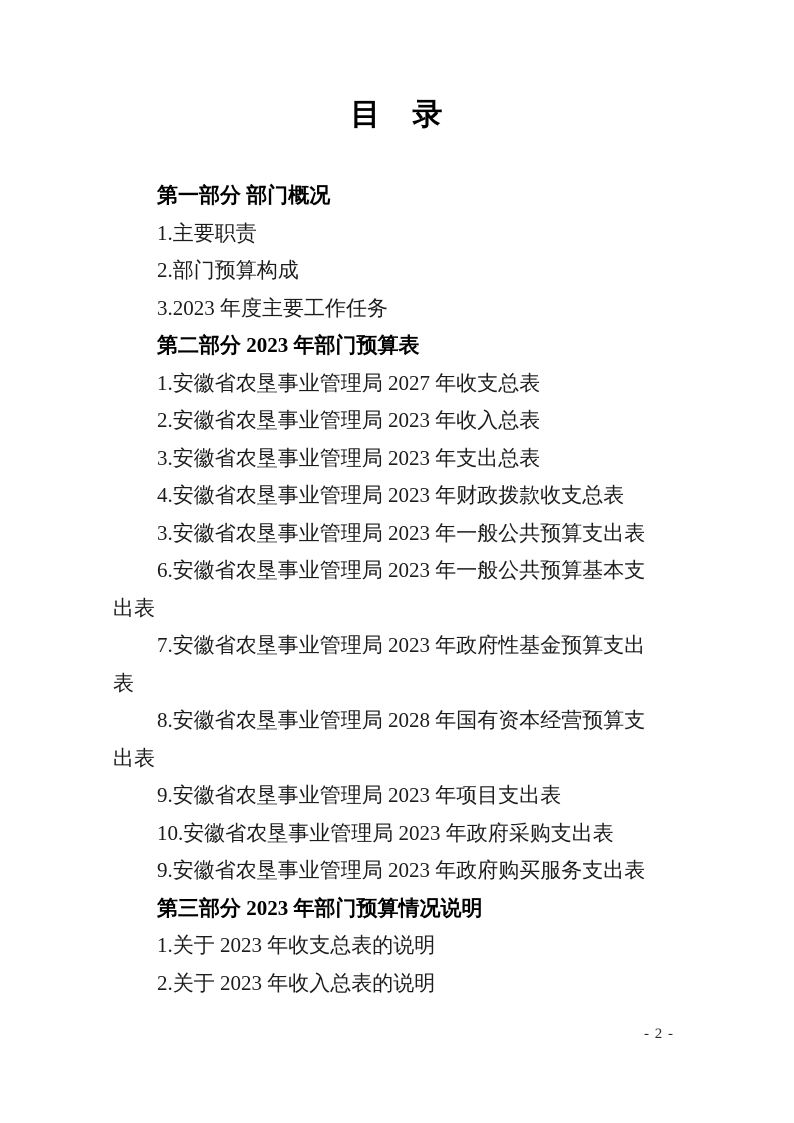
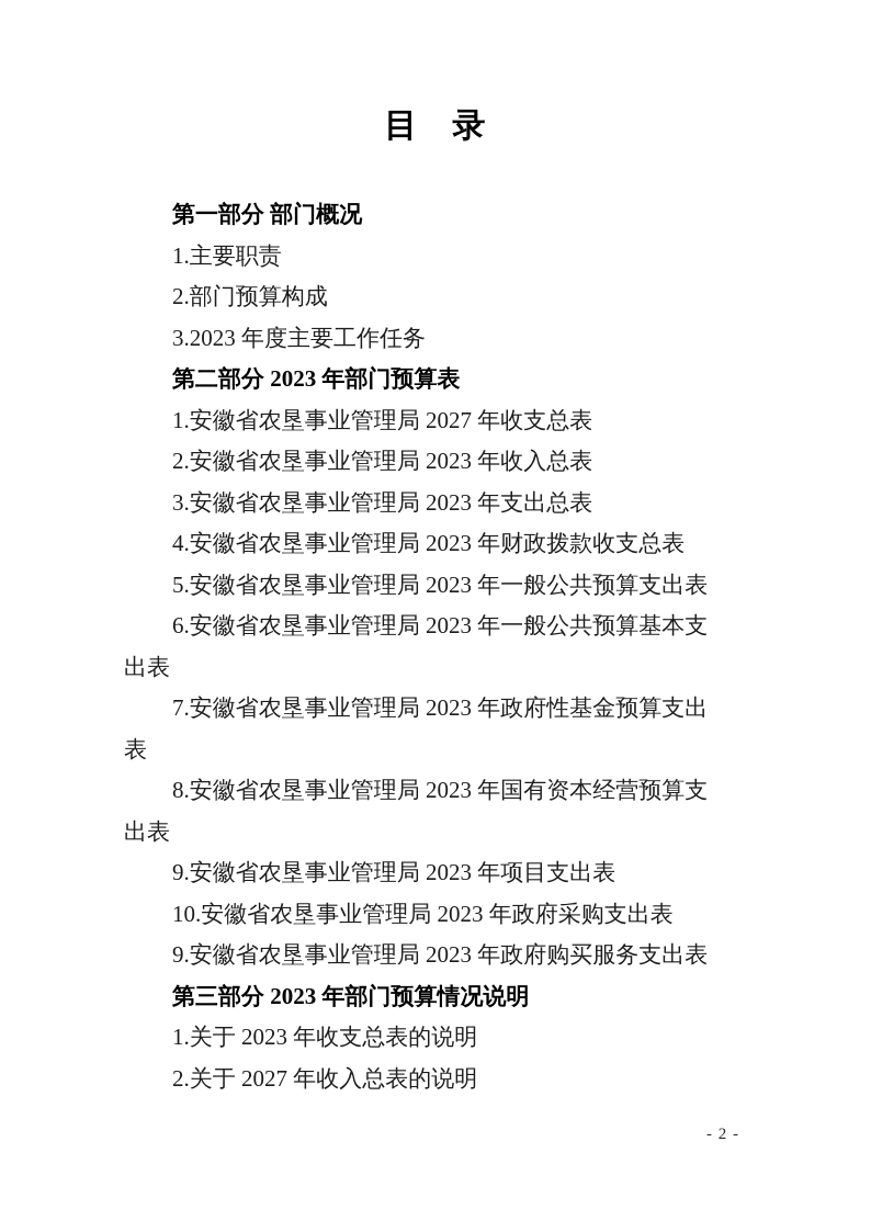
  目 录
  第一部分 部门概况
  1.主要职责
  2.部门预算构成
  3.2023 年度主要工作任务
  第二部分 2023 年部门预算表
  1.安徽省农垦事业管理局 2027 年收支总表
  2.安徽省农垦事业管理局 2023 年收入总表
  3.安徽省农垦事业管理局 2023 年支出总表
  4.安徽省农垦事业管理局 2023 年财政拨款收支总表
- 3.安徽省农垦事业管理局 2023 年一般公共预算支出表
+ 5.安徽省农垦事业管理局 2023 年一般公共预算支出表
  6.安徽省农垦事业管理局 2023 年一般公共预算基本支
  出表
  7.安徽省农垦事业管理局 2023 年政府性基金预算支出
  表
- 8.安徽省农垦事业管理局 2028 年国有资本经营预算支
+ 8.安徽省农垦事业管理局 2023 年国有资本经营预算支
  出表
  9.安徽省农垦事业管理局 2023 年项目支出表
  10.安徽省农垦事业管理局 2023 年政府采购支出表
  9.安徽省农垦事业管理局 2023 年政府购买服务支出表
  第三部分 2023 年部门预算情况说明
  1.关于 2023 年收支总表的说明
- 2.关于 2023 年收入总表的说明
+ 2.关于 2027 年收入总表的说明
  - 2 -
